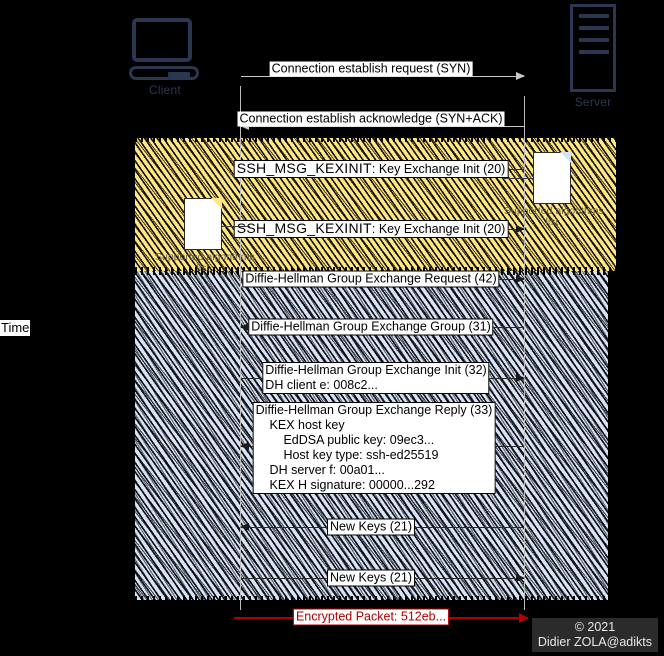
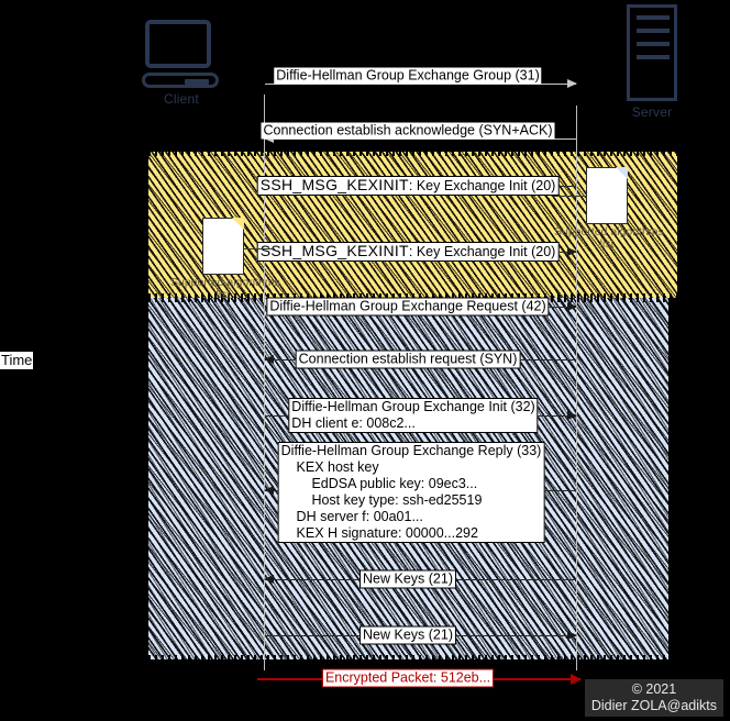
  Client
  Server
  Time
- Connection establish request (SYN)
+ Diffie-Hellman Group Exchange Group (31)
  Connection establish acknowledge (SYN+ACK)
  SSH_MSG_KEXINIT: Key Exchange Init (20)
  SSH_MSG_KEXINIT: Key Exchange Init (20)
  Supported algorithms
  list
  Supported algorithms
  list
  Diffie-Hellman Group Exchange Request (42)
- Diffie-Hellman Group Exchange Group (31)
+ Connection establish request (SYN)
  Diffie-Hellman Group Exchange Init (32)
  DH client e: 008c2...
  Diffie-Hellman Group Exchange Reply (33)
  KEX host key
  EdDSA public key: 09ec3...
  Host key type: ssh-ed25519
  DH server f: 00a01...
  KEX H signature: 00000...292
  New Keys (21)
  New Keys (21)
  Encrypted Packet: 512eb...
  © 2021
  Didier ZOLA@adikts
